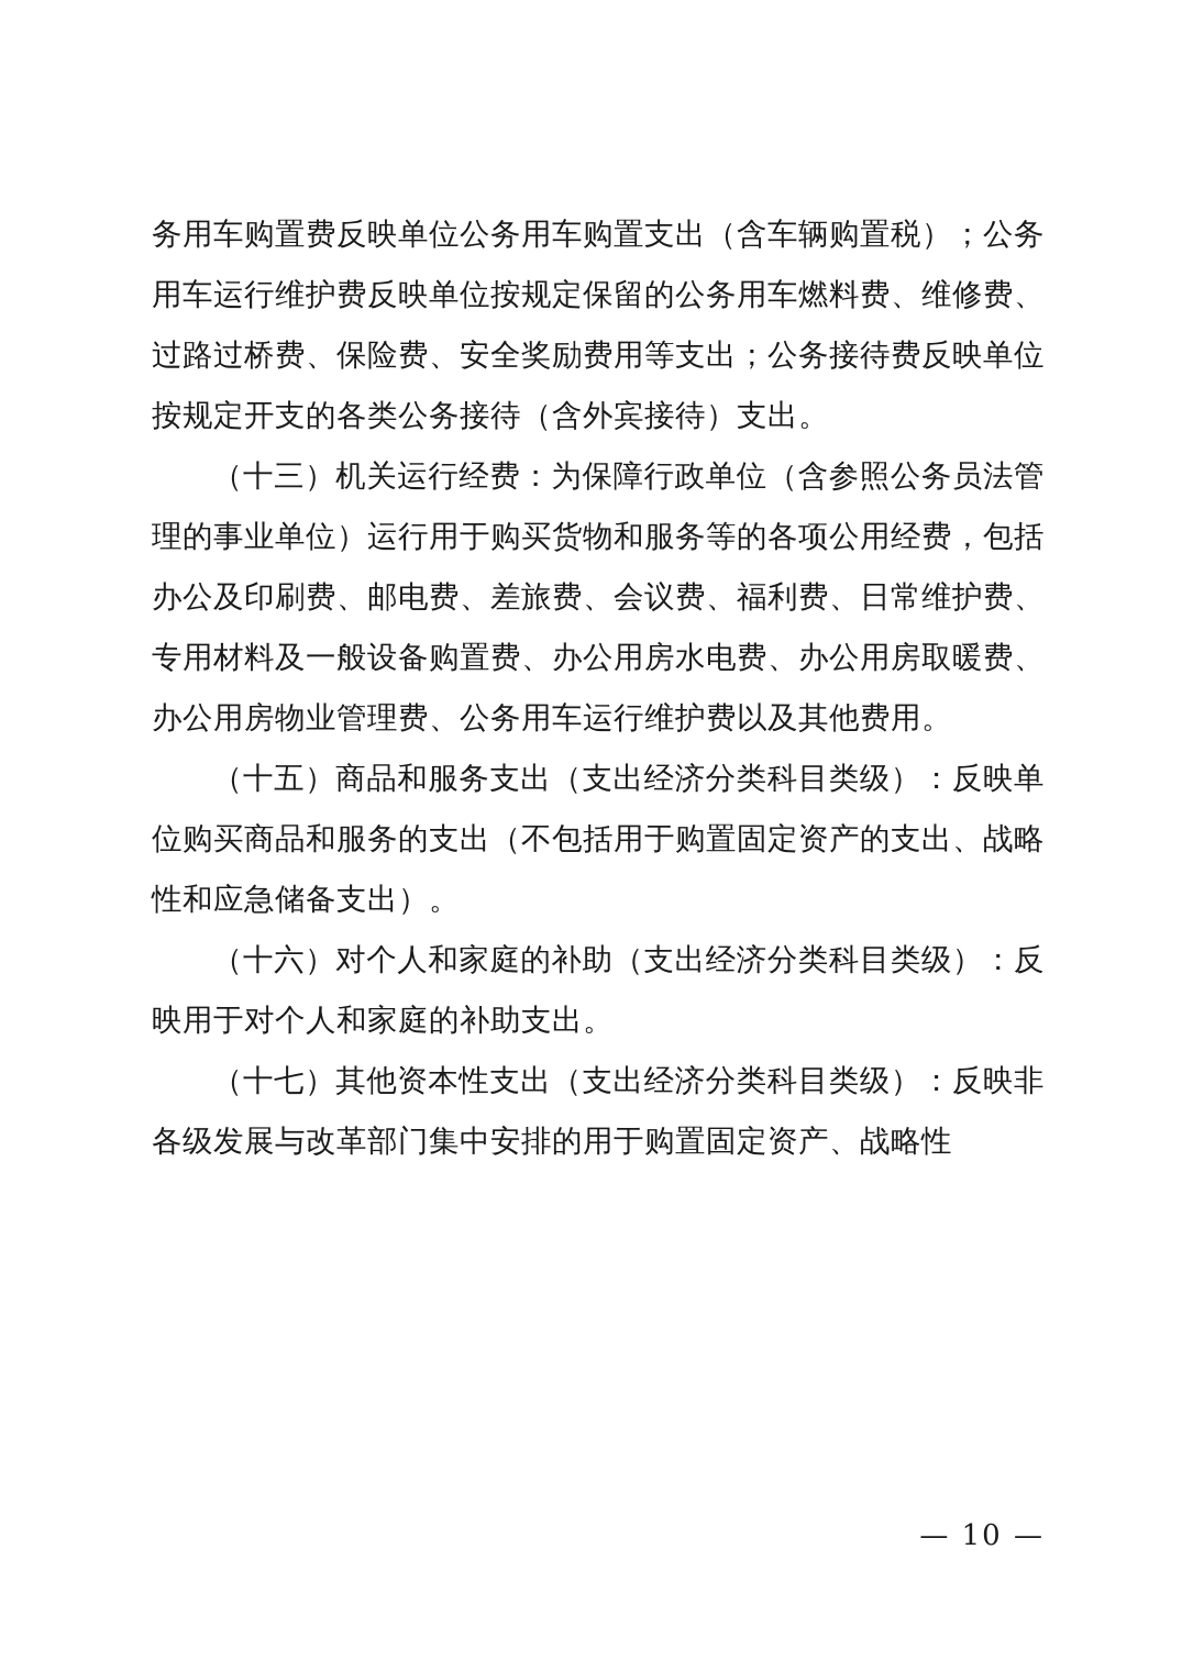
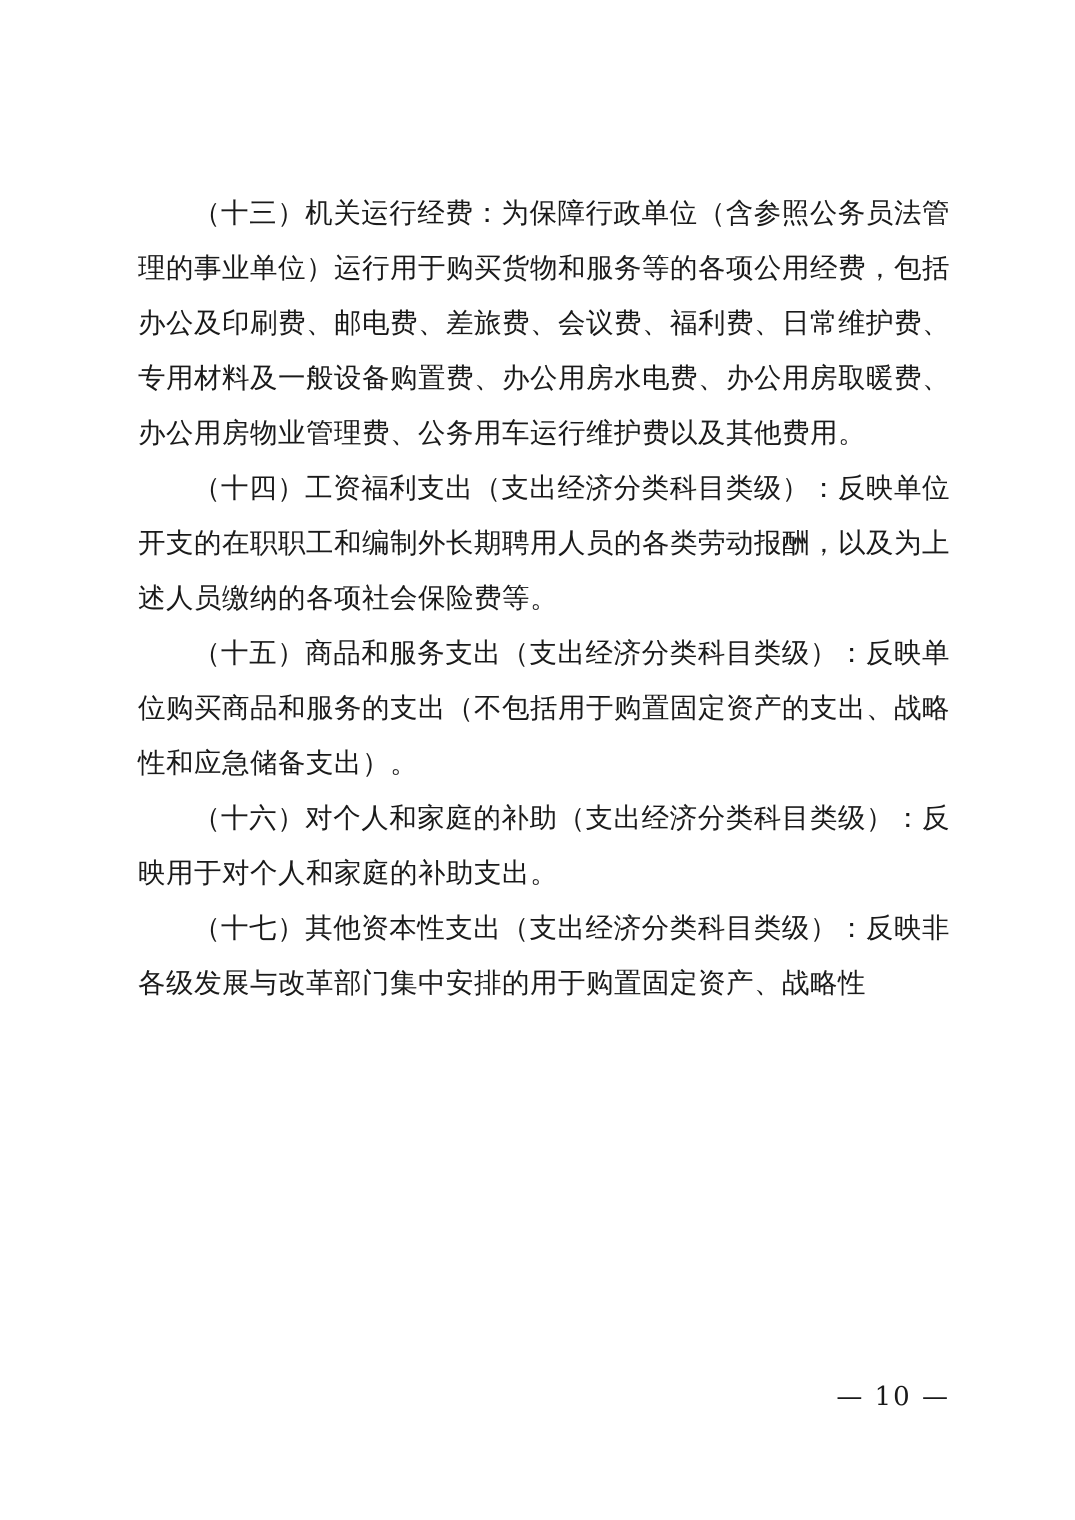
- 务用车购置费反映单位公务用车购置支出（含车辆购置税）；公务用车运行维护费反映单位按规定保留的公务用车燃料费、维修费、过路过桥费、保险费、安全奖励费用等支出；公务接待费反映单位按规定开支的各类公务接待（含外宾接待）支出。
  （十三）机关运行经费：为保障行政单位（含参照公务员法管理的事业单位）运行用于购买货物和服务等的各项公用经费，包括办公及印刷费、邮电费、差旅费、会议费、福利费、日常维护费、专用材料及一般设备购置费、办公用房水电费、办公用房取暖费、办公用房物业管理费、公务用车运行维护费以及其他费用。
+ （十四）工资福利支出（支出经济分类科目类级）：反映单位开支的在职职工和编制外长期聘用人员的各类劳动报酬，以及为上述人员缴纳的各项社会保险费等。
  （十五）商品和服务支出（支出经济分类科目类级）：反映单位购买商品和服务的支出（不包括用于购置固定资产的支出、战略性和应急储备支出）。
  （十六）对个人和家庭的补助（支出经济分类科目类级）：反映用于对个人和家庭的补助支出。
  （十七）其他资本性支出（支出经济分类科目类级）：反映非各级发展与改革部门集中安排的用于购置固定资产、战略性
  — 10 —
